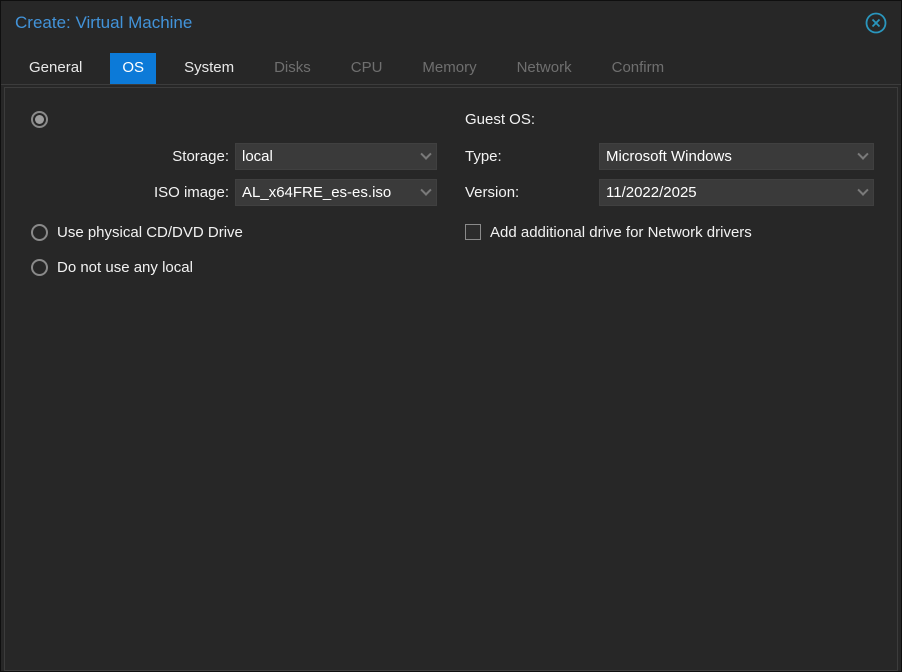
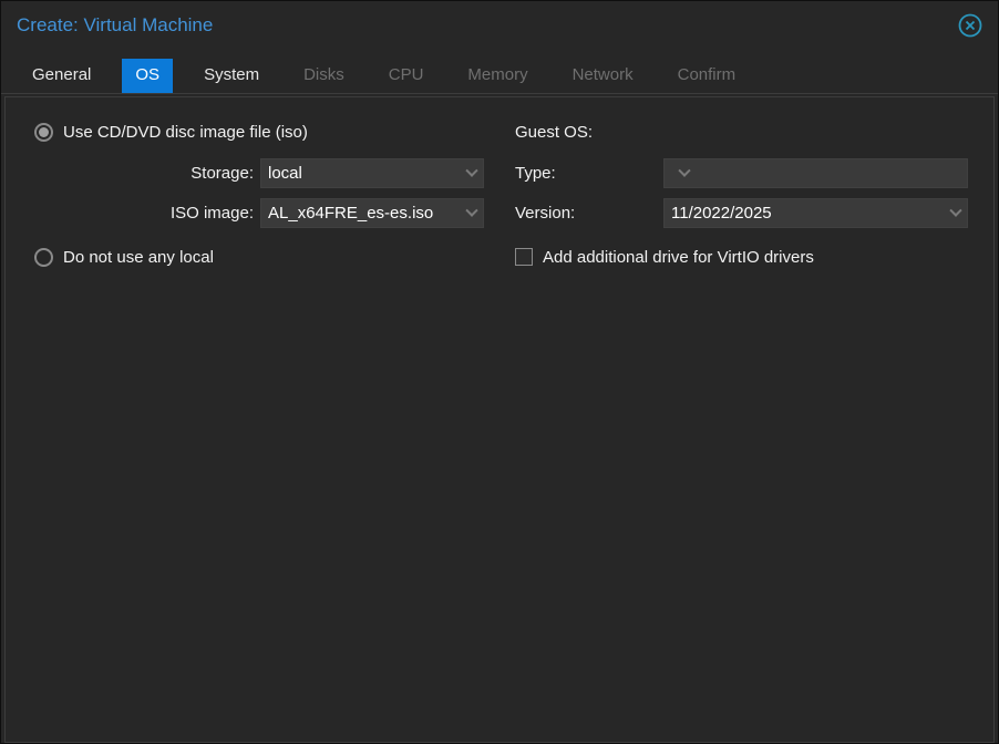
  Create: Virtual Machine
  General
  OS
  System
  Disks
  CPU
  Memory
  Network
  Confirm
+ Use CD/DVD disc image file (iso)
  Storage:
  local
  ISO image:
  AL_x64FRE_es-es.iso
- Use physical CD/DVD Drive
  Do not use any local
  Guest OS:
  Type:
- Microsoft Windows
  Version:
  11/2022/2025
- Add additional drive for Network drivers
+ Add additional drive for VirtIO drivers
